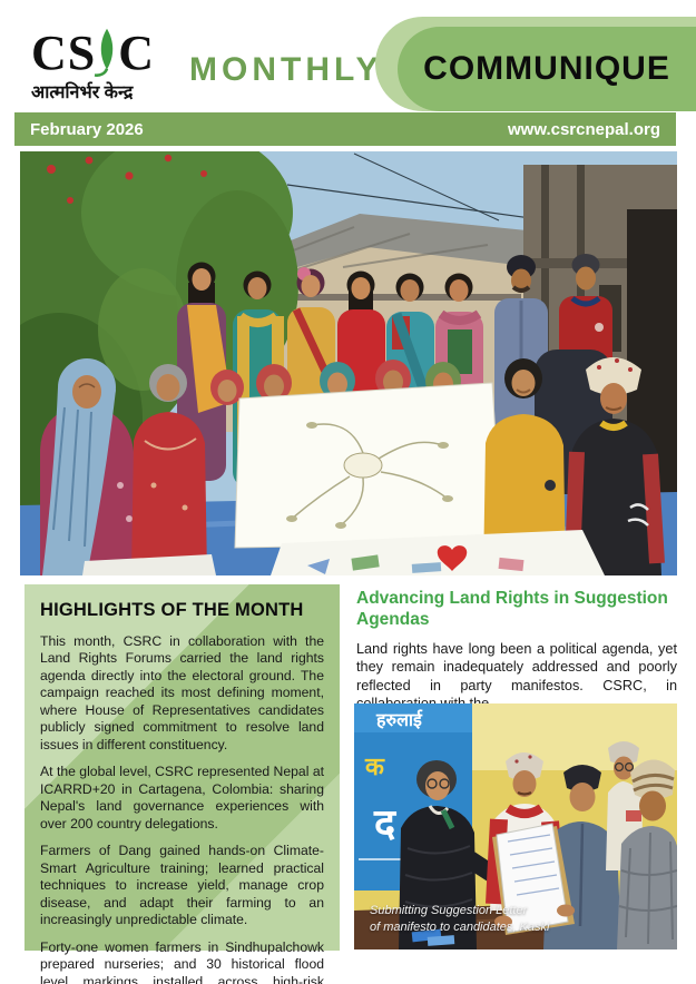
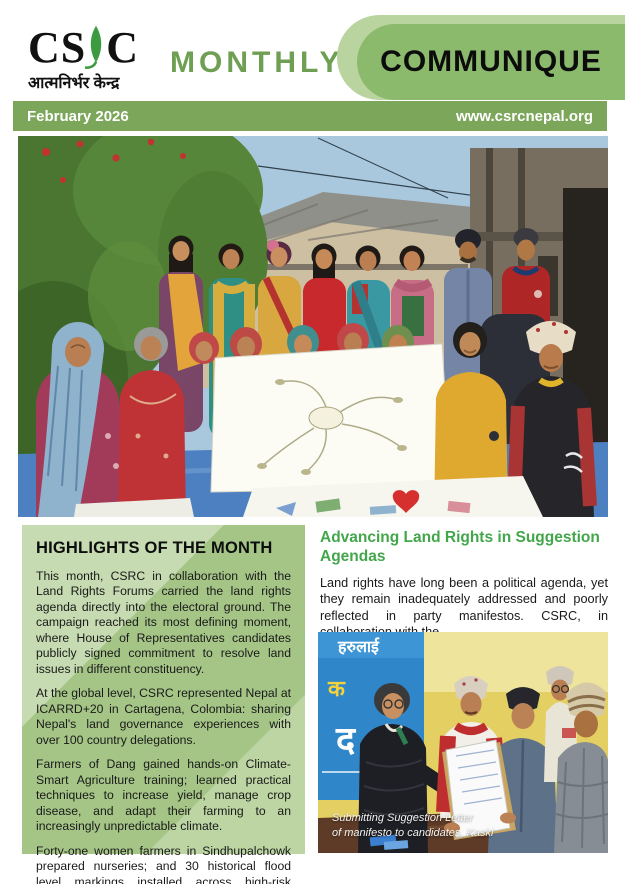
  CS
  C
  आत्मनिर्भर केन्द्र
  MONTHLY
  COMMUNIQUE
  February 2026
  www.csrcnepal.org
  HIGHLIGHTS OF THE MONTH
  This month, CSRC in collaboration with the Land Rights Forums carried the land rights agenda directly into the electoral ground. The campaign reached its most defining moment, where House of Representatives candidates publicly signed commitment to resolve land issues in different constituency.
- At the global level, CSRC represented Nepal at ICARRD+20 in Cartagena, Colombia: sharing Nepal's land governance experiences with over 200 country delegations.
+ At the global level, CSRC represented Nepal at ICARRD+20 in Cartagena, Colombia: sharing Nepal's land governance experiences with over 100 country delegations.
  Farmers of Dang gained hands-on Climate-Smart Agriculture training; learned practical techniques to increase yield, manage crop disease, and adapt their farming to an increasingly unpredictable climate.
  Forty-one women farmers in Sindhupalchowk prepared nurseries; and 30 historical flood level markings installed across high-risk
  Advancing Land Rights in Suggestion Agendas
  Land rights have long been a political agenda, yet they remain inadequately addressed and poorly reflected in party manifestos. CSRC, in
  हरुलाई
  क
  द
  Submitting Suggestion Letter
  of manifesto to candidates, Kaski
